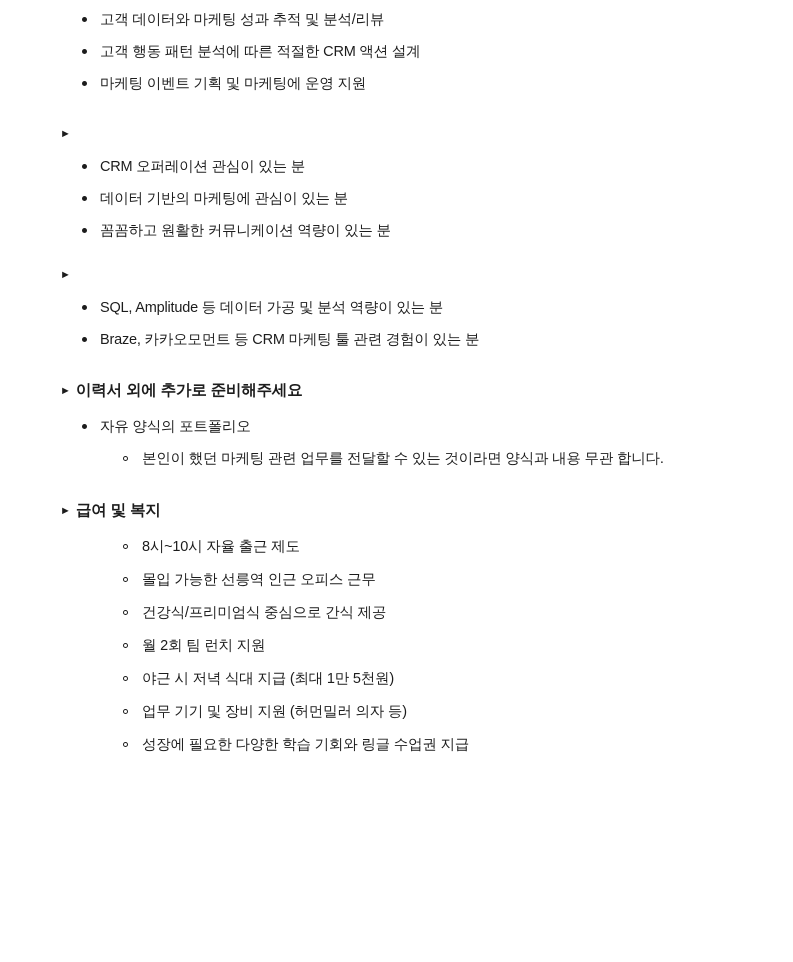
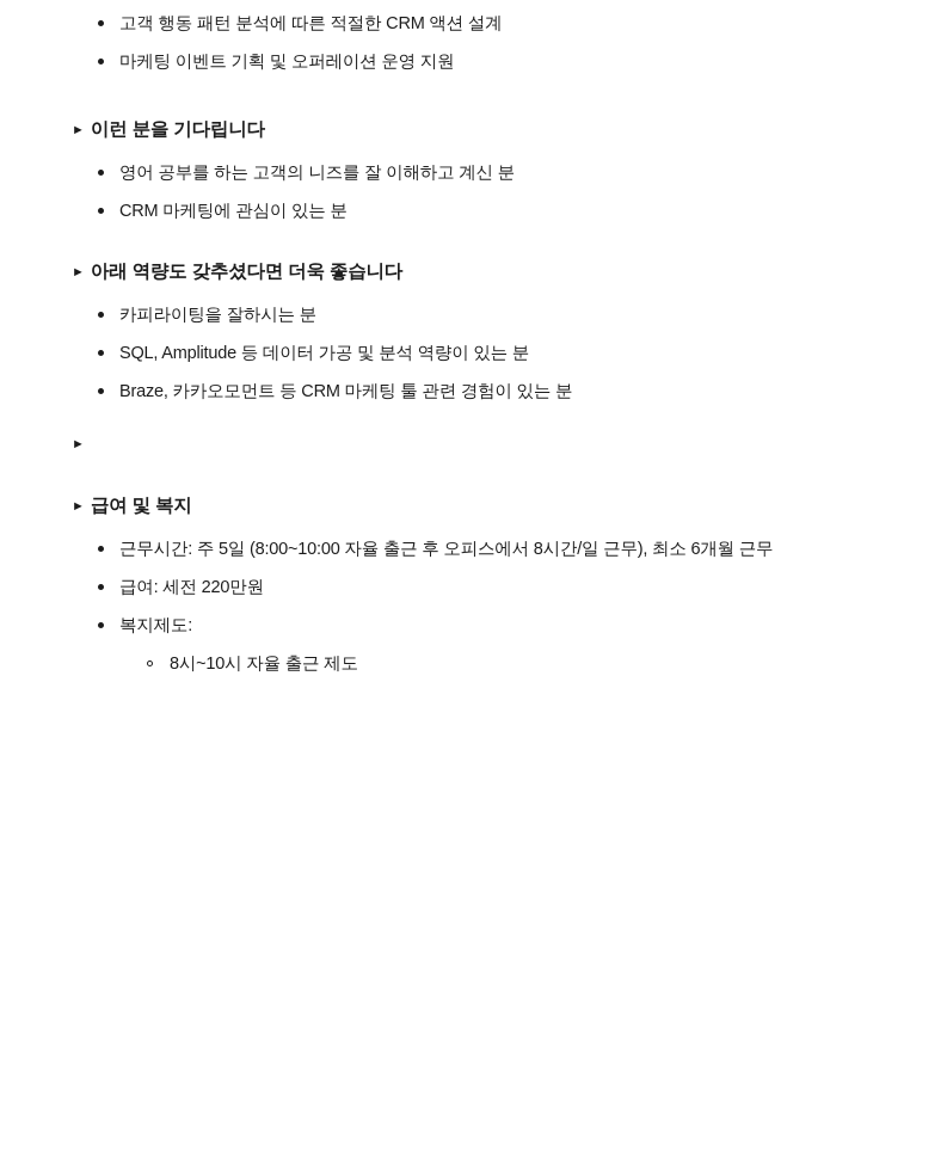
- 고객 데이터와 마케팅 성과 추적 및 분석/리뷰
  고객 행동 패턴 분석에 따른 적절한 CRM 액션 설계
- 마케팅 이벤트 기획 및 마케팅에 운영 지원
+ 마케팅 이벤트 기획 및 오퍼레이션 운영 지원
  ►
+ 이런 분을 기다립니다
+ 영어 공부를 하는 고객의 니즈를 잘 이해하고 계신 분
- CRM 오퍼레이션 관심이 있는 분
+ CRM 마케팅에 관심이 있는 분
- 데이터 기반의 마케팅에 관심이 있는 분
- 꼼꼼하고 원활한 커뮤니케이션 역량이 있는 분
  ►
+ 아래 역량도 갖추셨다면 더욱 좋습니다
+ 카피라이팅을 잘하시는 분
  SQL, Amplitude 등 데이터 가공 및 분석 역량이 있는 분
  Braze, 카카오모먼트 등 CRM 마케팅 툴 관련 경험이 있는 분
  ►
- 이력서 외에 추가로 준비해주세요
- 자유 양식의 포트폴리오
- 본인이 했던 마케팅 관련 업무를 전달할 수 있는 것이라면 양식과 내용 무관 합니다.
  ►
  급여 및 복지
+ 근무시간: 주 5일 (8:00~10:00 자율 출근 후 오피스에서 8시간/일 근무), 최소 6개월 근무
+ 급여: 세전 220만원
+ 복지제도:
  8시~10시 자율 출근 제도
- 몰입 가능한 선릉역 인근 오피스 근무
- 건강식/프리미엄식 중심으로 간식 제공
- 월 2회 팀 런치 지원
- 야근 시 저녁 식대 지급 (최대 1만 5천원)
- 업무 기기 및 장비 지원 (허먼밀러 의자 등)
- 성장에 필요한 다양한 학습 기회와 링글 수업권 지급
